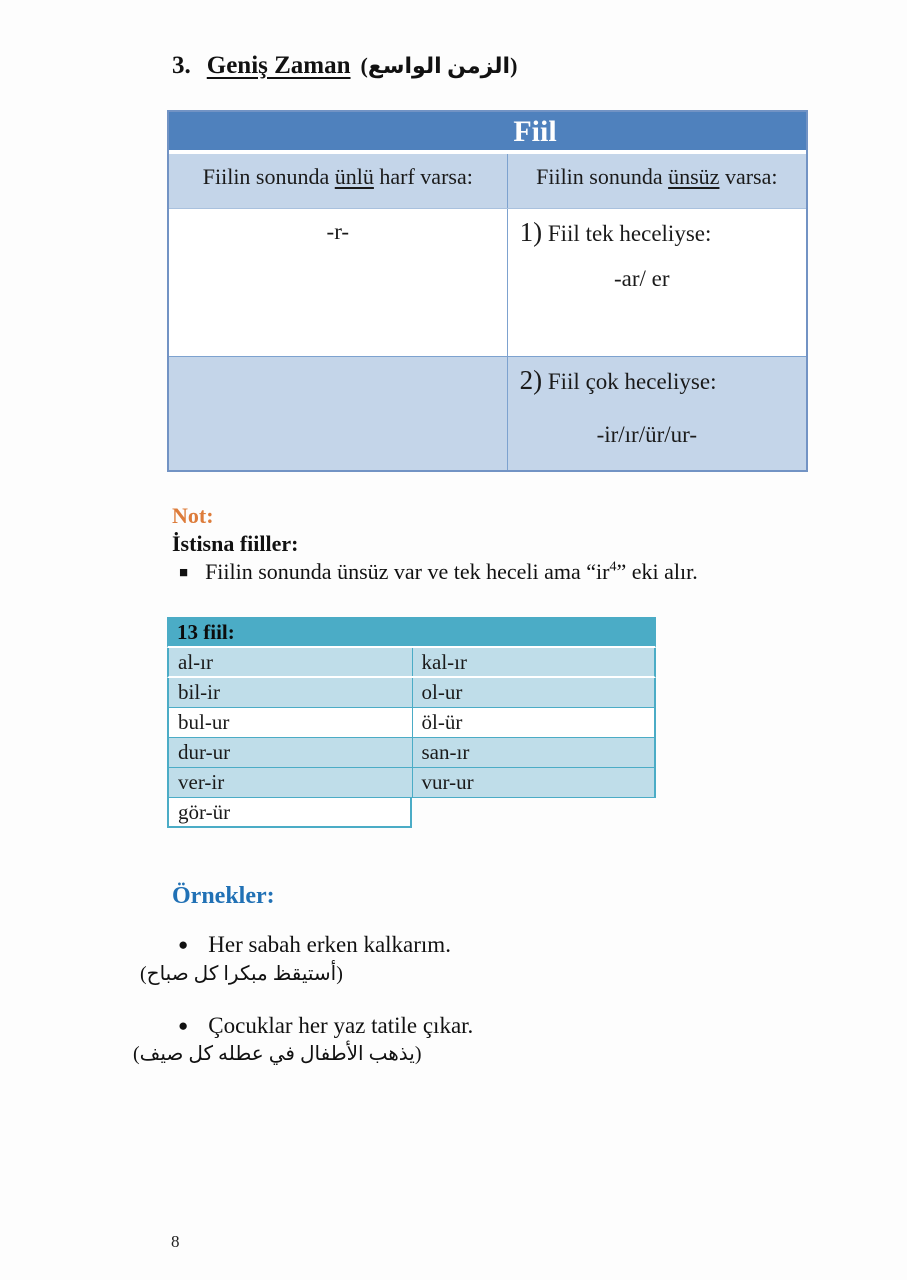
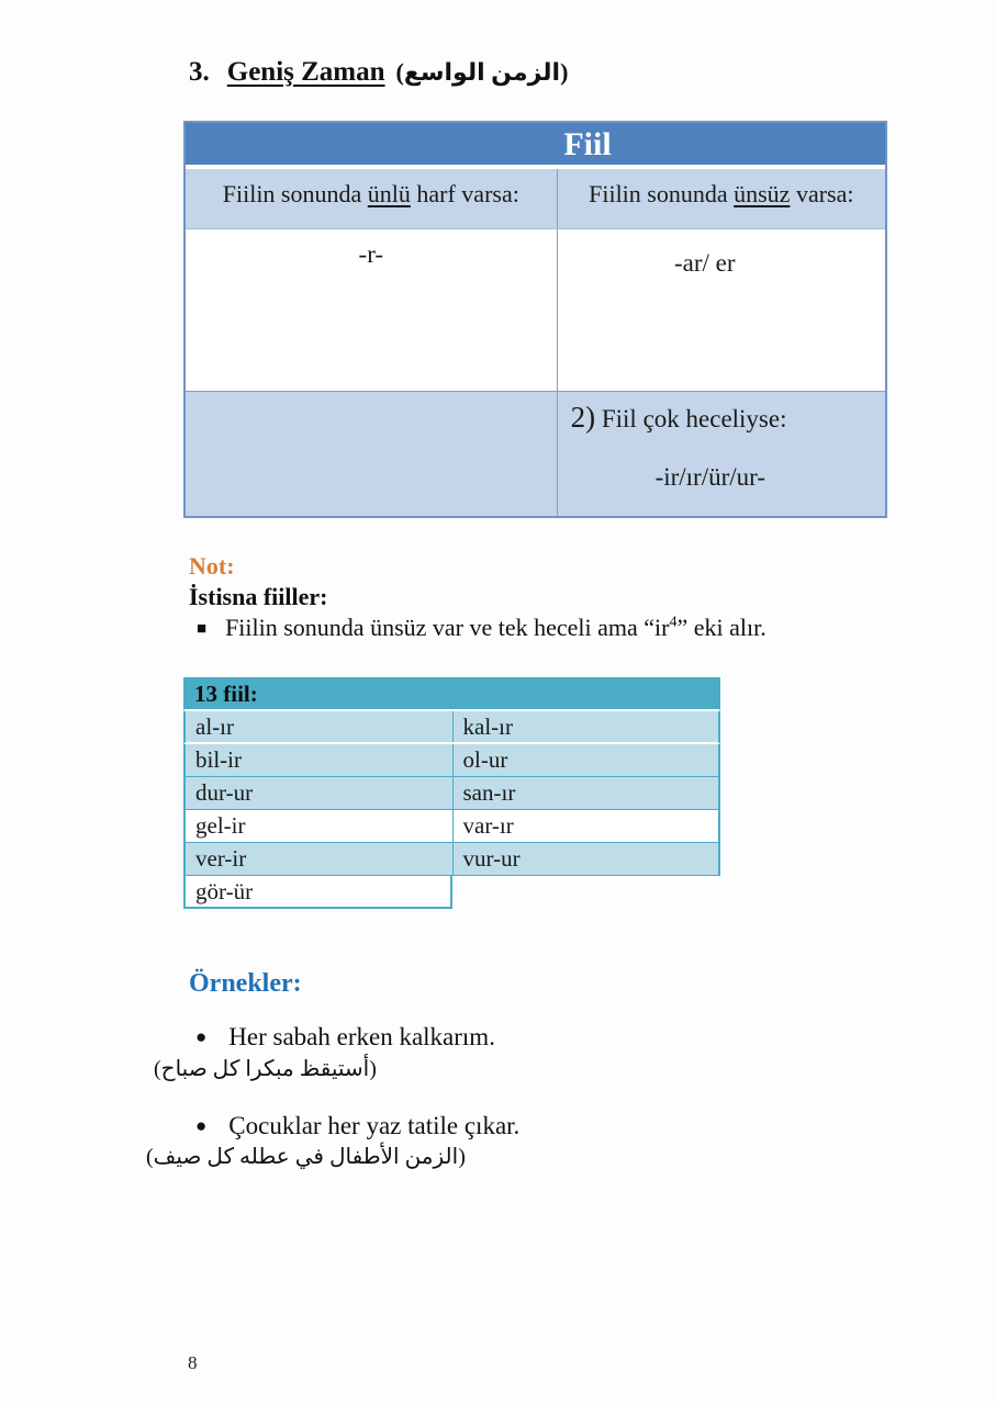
  3. Geniş Zaman (الزمن الواسع)
  Fiil
  Fiilin sonunda ünlü harf varsa:
  Fiilin sonunda ünsüz varsa:
  -r-
- 1) Fiil tek heceliyse:
  -ar/ er
  2) Fiil çok heceliyse:
  -ir/ır/ür/ur-
  Not:
  İstisna fiiller:
  ■ Fiilin sonunda ünsüz var ve tek heceli ama “ir4” eki alır.
  13 fiil:
  al-ır
  kal-ır
  bil-ir
  ol-ur
- bul-ur
- öl-ür
  dur-ur
  san-ır
+ gel-ir
+ var-ır
  ver-ir
  vur-ur
  gör-ür
  Örnekler:
  ● Her sabah erken kalkarım.
  (أستيقظ مبكرا كل صباح)
  ● Çocuklar her yaz tatile çıkar.
- (يذهب الأطفال في عطله كل صيف)
+ (الزمن الأطفال في عطله كل صيف)
  8
